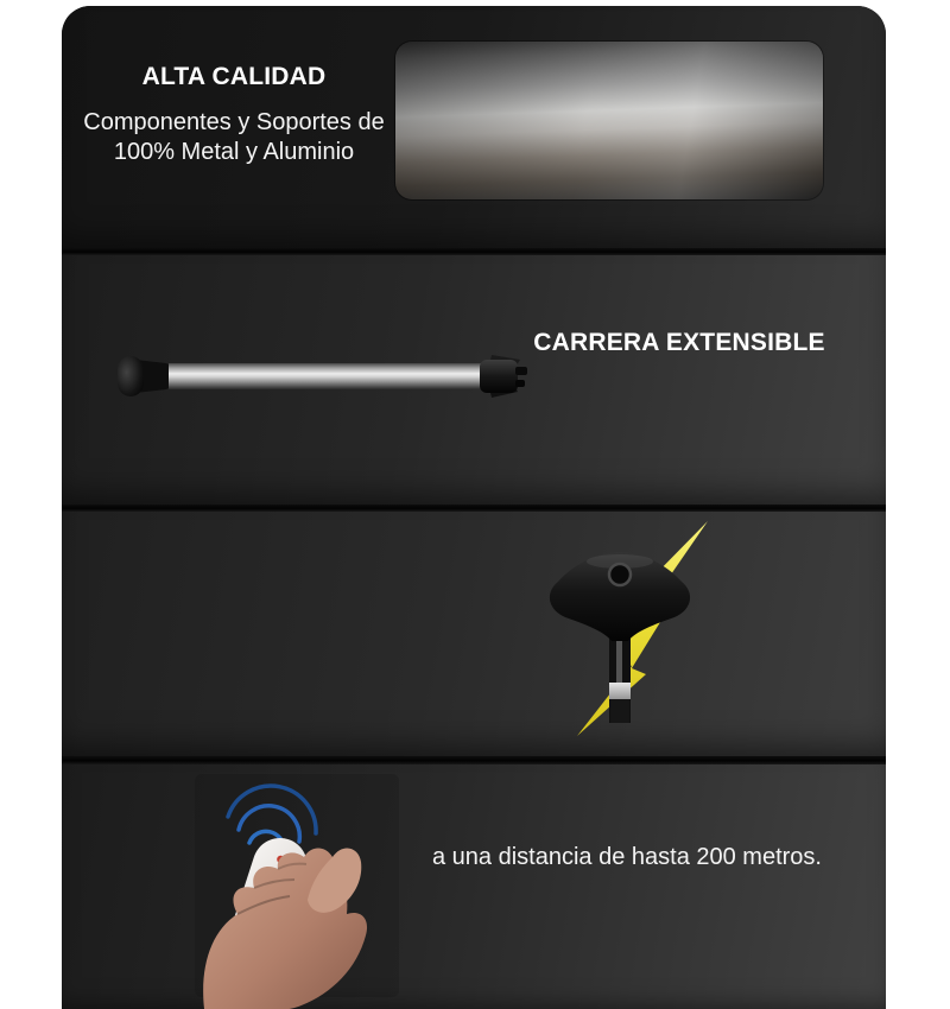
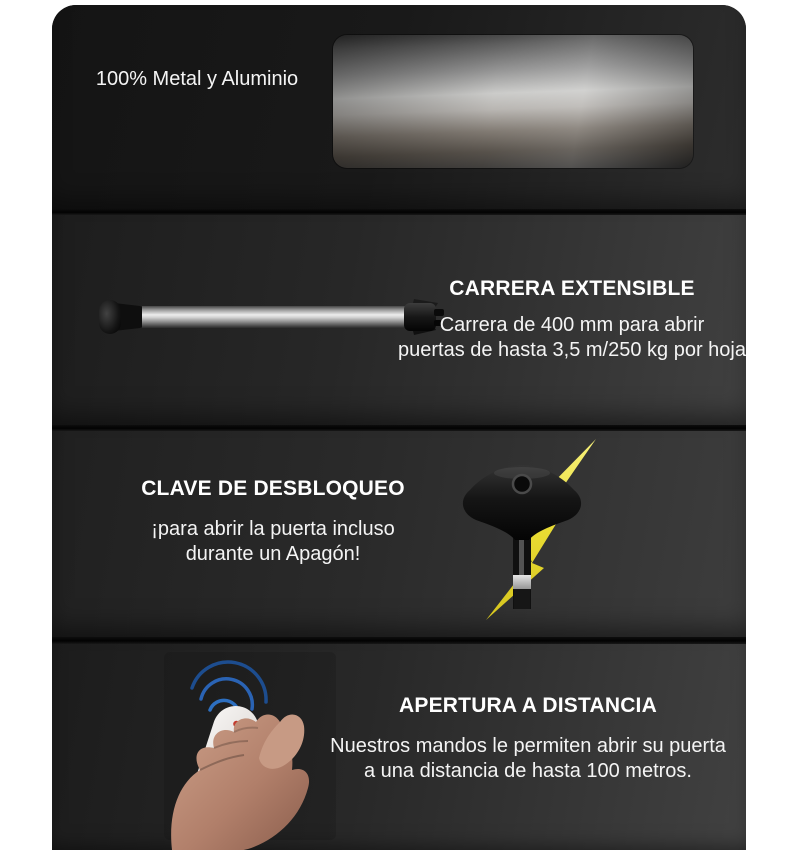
- ALTA CALIDAD
- Componentes y Soportes de
  100% Metal y Aluminio
  CARRERA EXTENSIBLE
+ Carrera de 400 mm para abrir
+ puertas de hasta 3,5 m/250 kg por hoja
+ CLAVE DE DESBLOQUEO
+ ¡para abrir la puerta incluso
+ durante un Apagón!
+ APERTURA A DISTANCIA
+ Nuestros mandos le permiten abrir su puerta
- a una distancia de hasta 200 metros.
+ a una distancia de hasta 100 metros.
